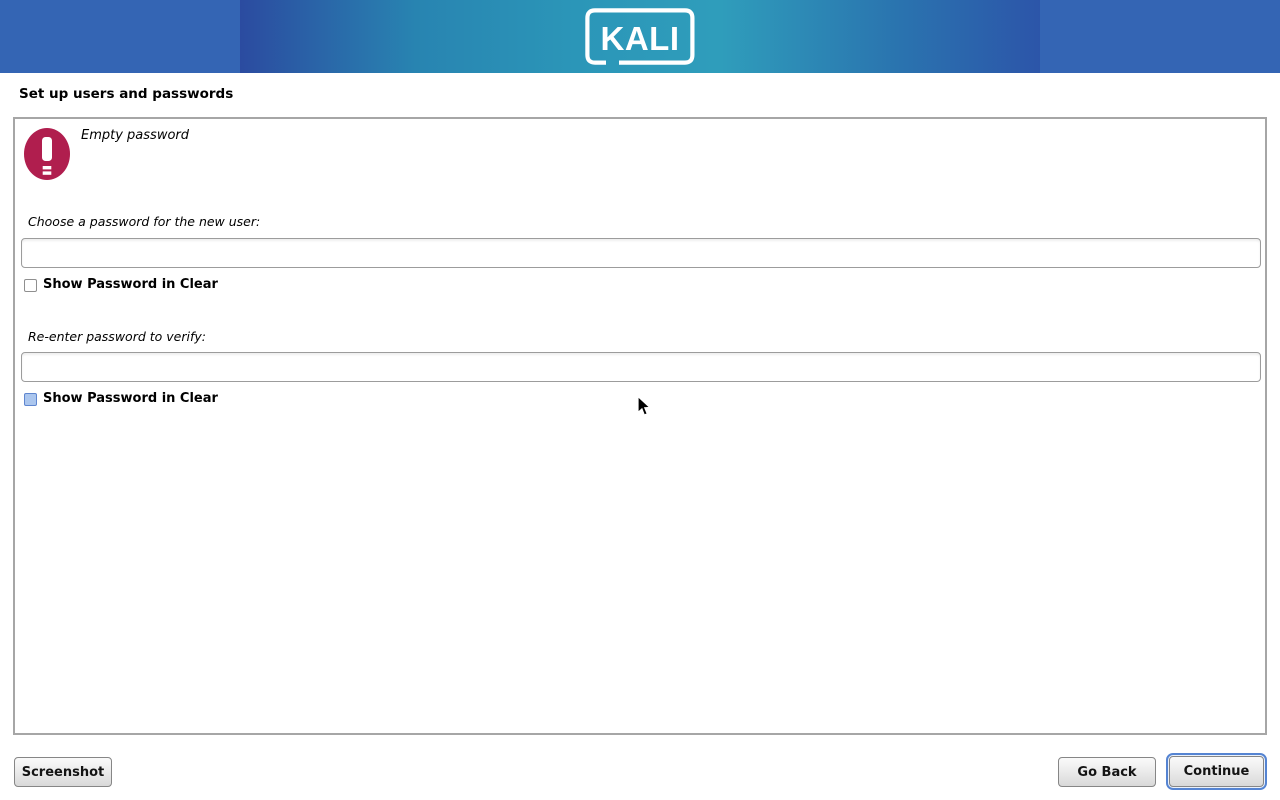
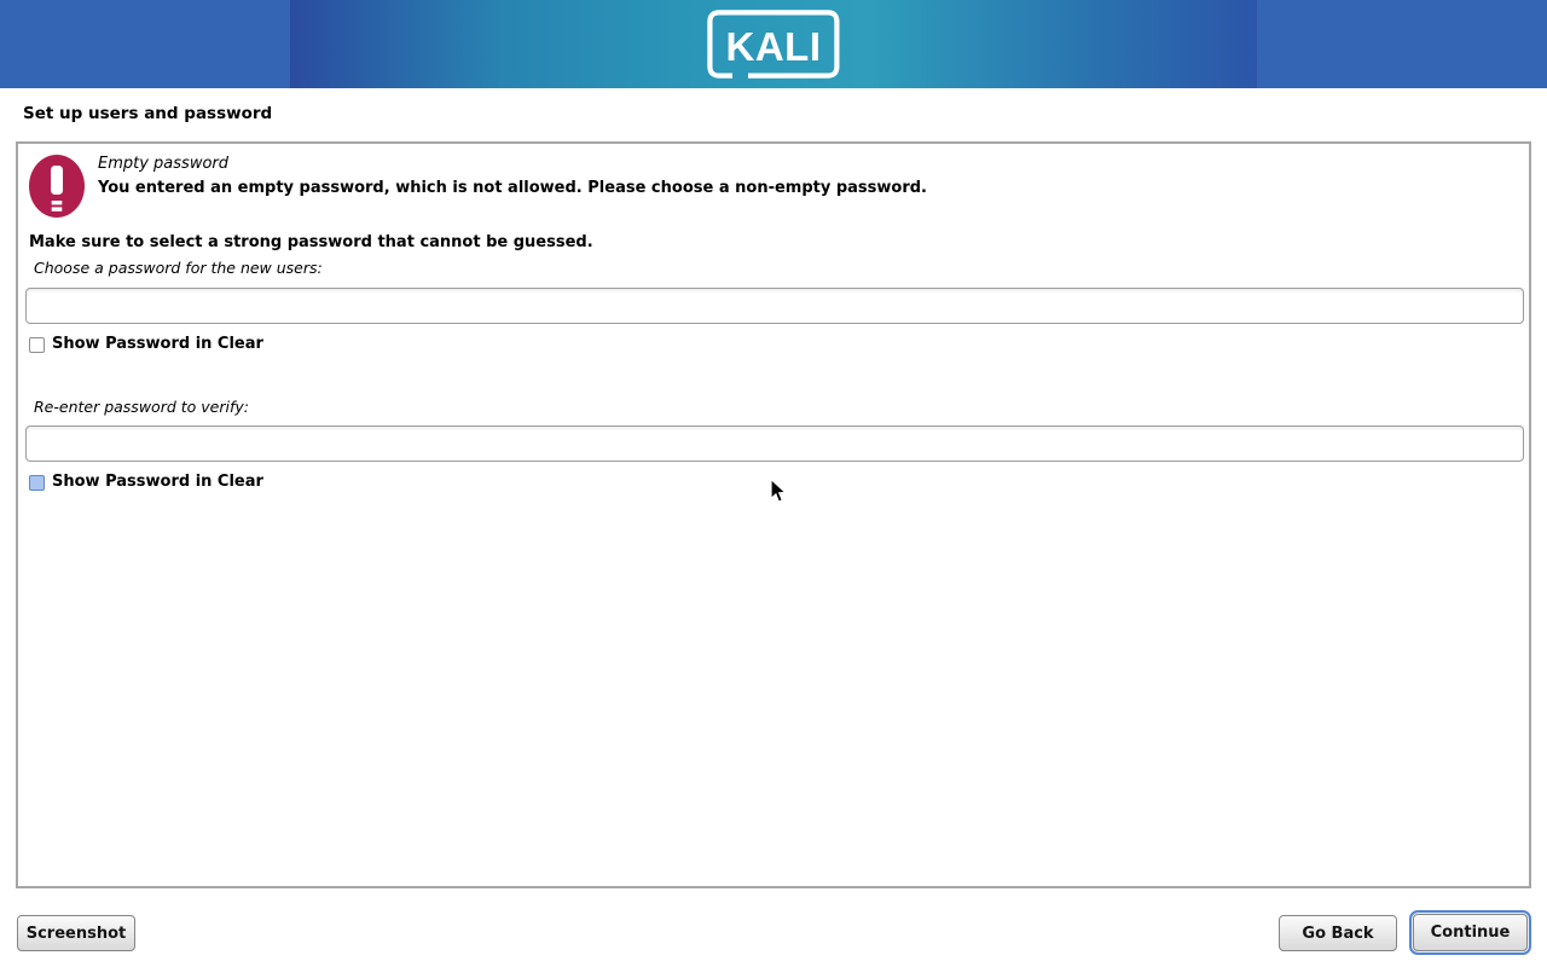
  KALI
- Set up users and passwords
+ Set up users and password
  Empty password
+ You entered an empty password, which is not allowed. Please choose a non-empty password.
+ Make sure to select a strong password that cannot be guessed.
- Choose a password for the new user:
+ Choose a password for the new users:
  Show Password in Clear
  Re-enter password to verify:
  Show Password in Clear
  Screenshot
  Go Back
  Continue
